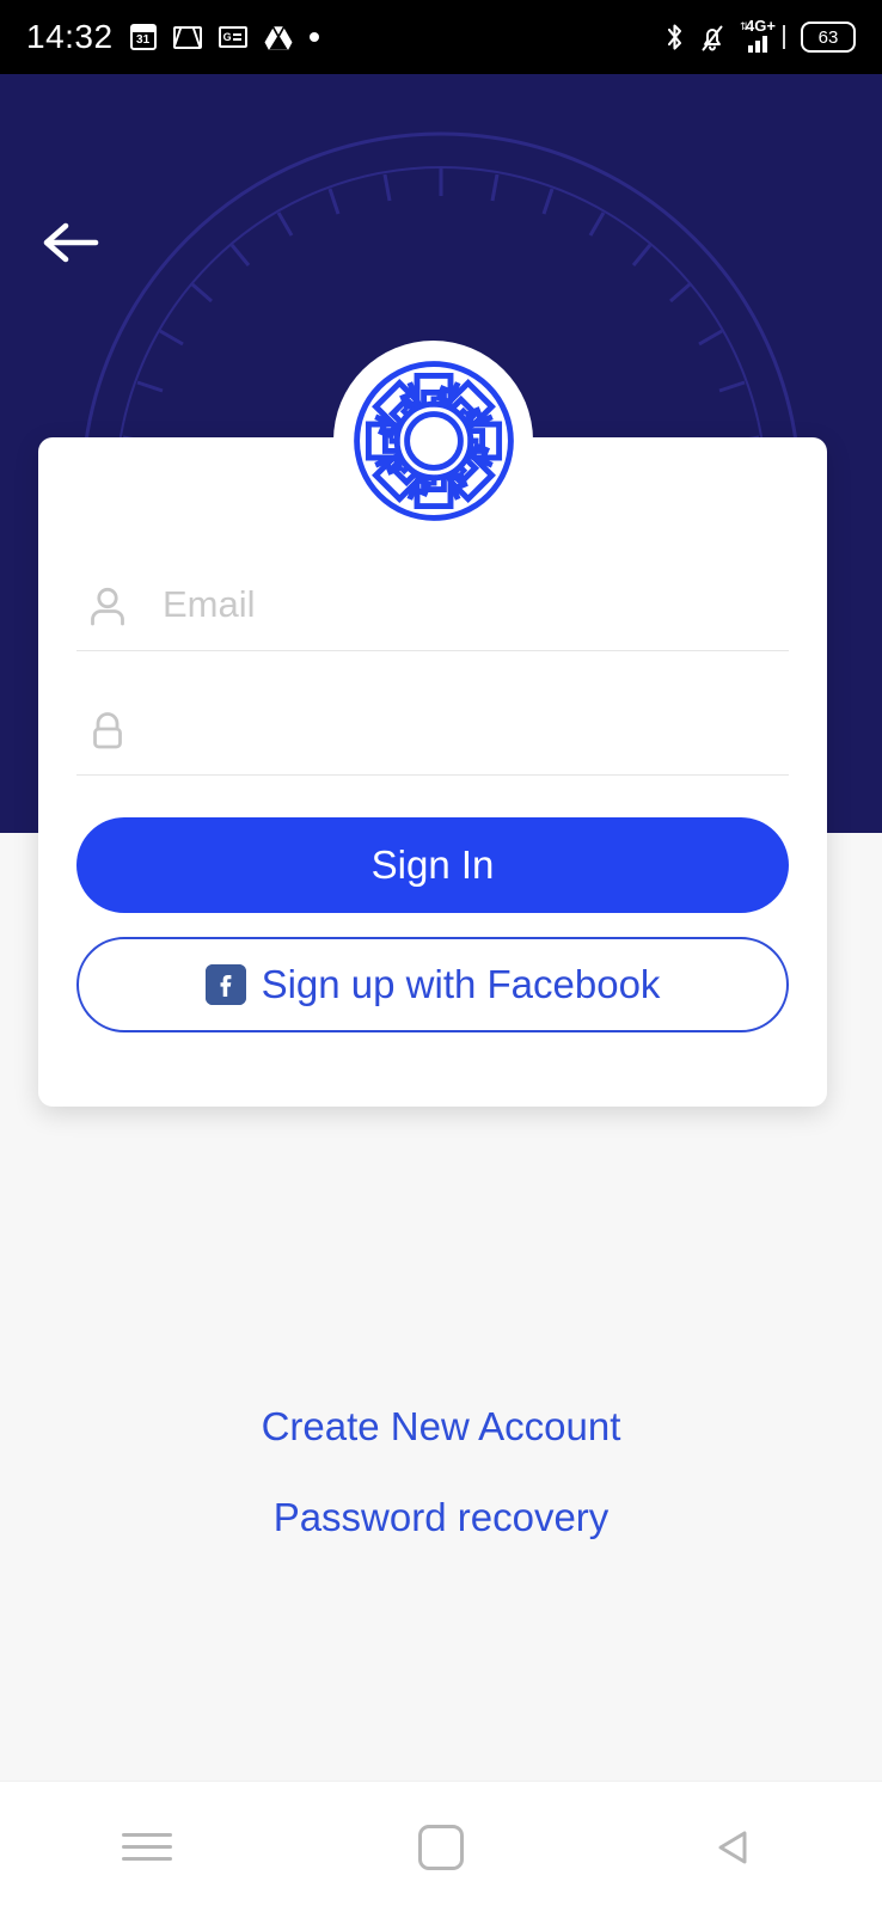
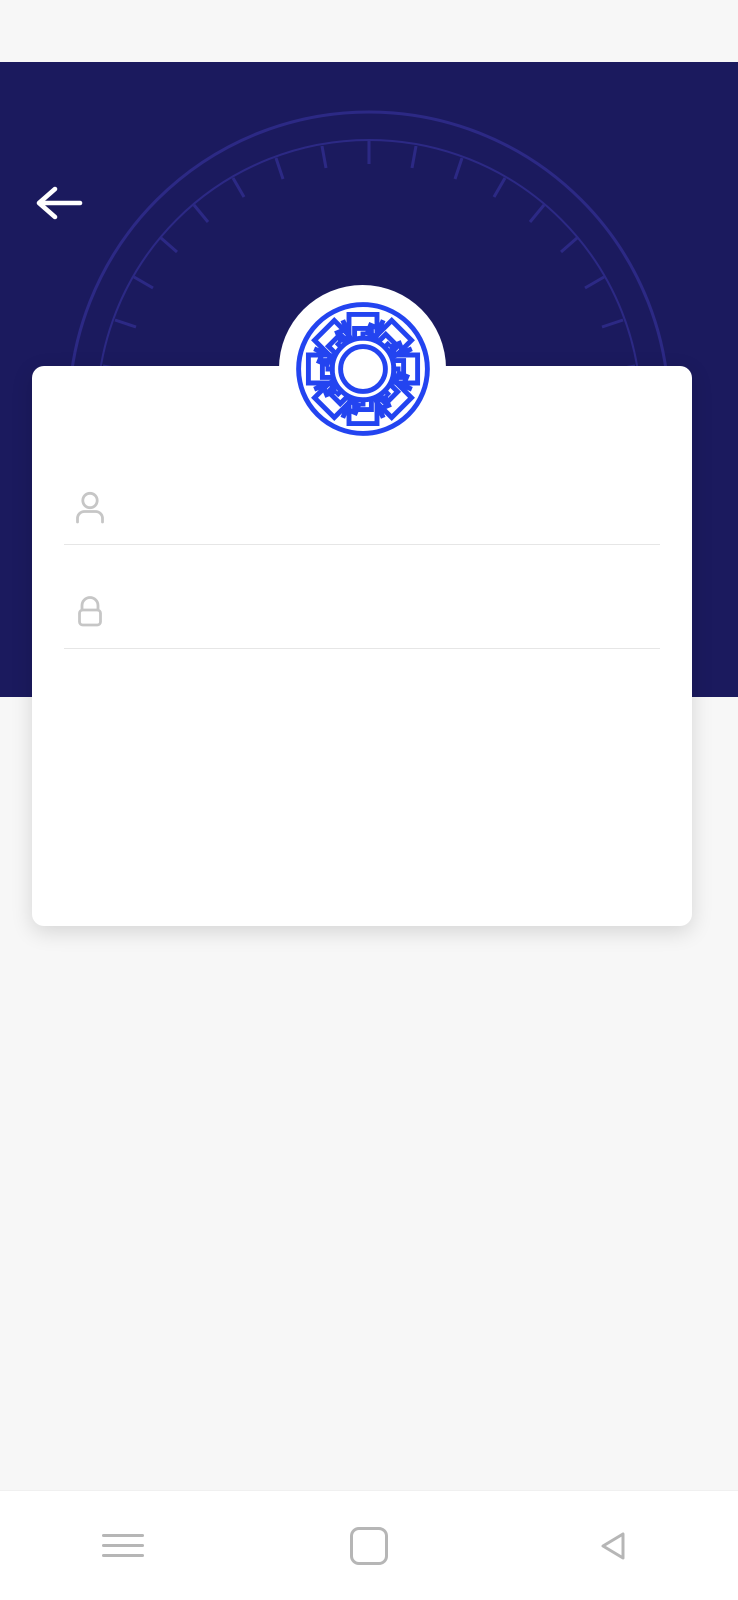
- 14:32
- 31
- G
- ⇅
- 4G+
- 63
- Email
- Sign In
- Sign up with Facebook
- Create New Account
- Password recovery
